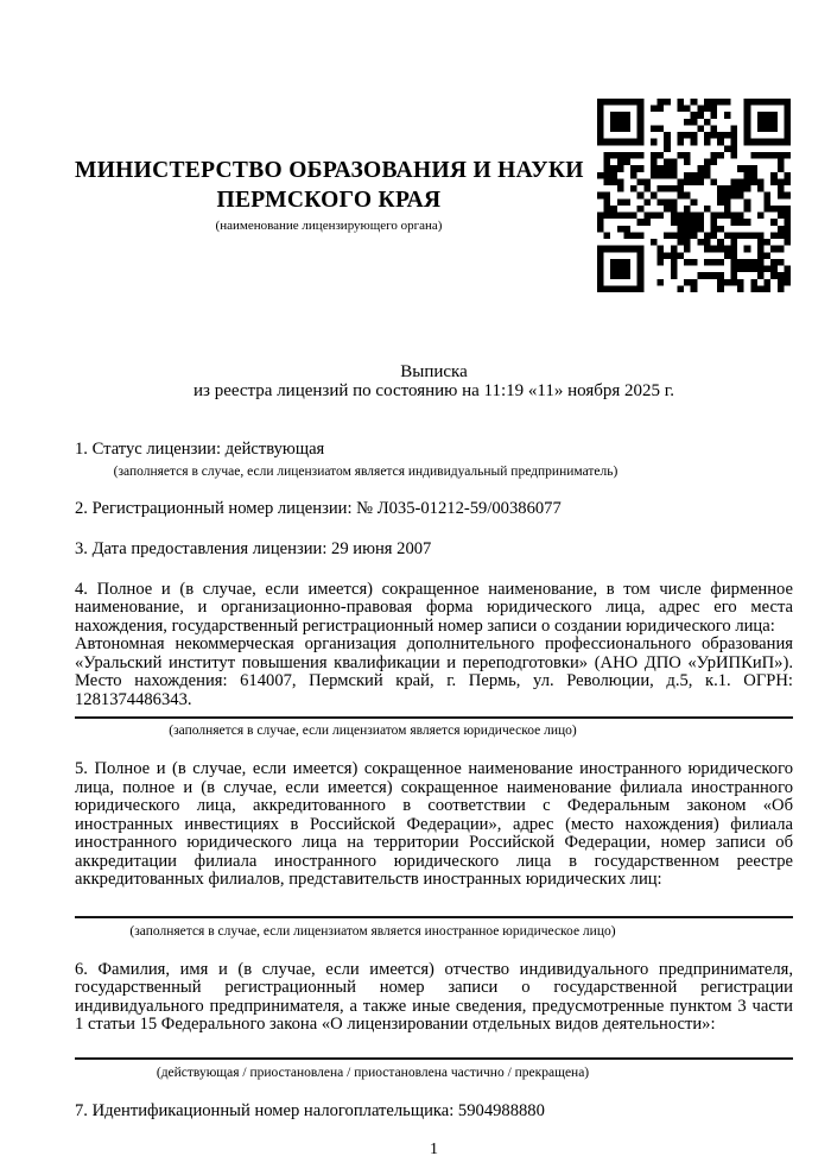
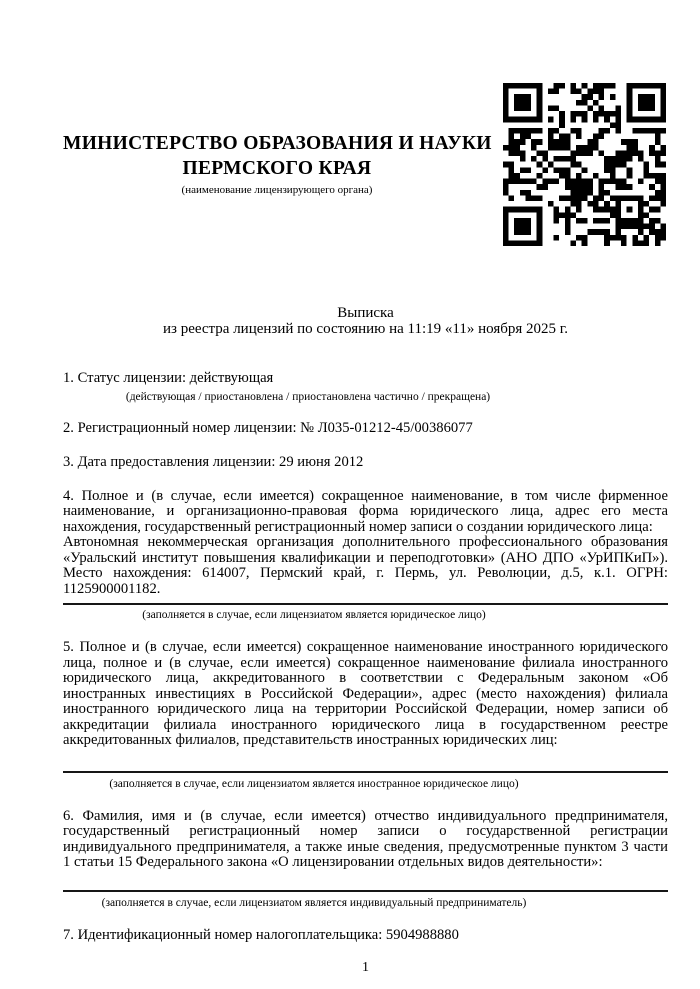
  МИНИСТЕРСТВО ОБРАЗОВАНИЯ И НАУКИ
  ПЕРМСКОГО КРАЯ
  (наименование лицензирующего органа)
  Выписка
  из реестра лицензий по состоянию на 11:19 «11» ноября 2025 г.
  1. Статус лицензии: действующая
- (заполняется в случае, если лицензиатом является индивидуальный предприниматель)
+ (действующая / приостановлена / приостановлена частично / прекращена)
- 2. Регистрационный номер лицензии: № Л035-01212-59/00386077
+ 2. Регистрационный номер лицензии: № Л035-01212-45/00386077
- 3. Дата предоставления лицензии: 29 июня 2007
+ 3. Дата предоставления лицензии: 29 июня 2012
  4. Полное и (в случае, если имеется) сокращенное наименование, в том числе фирменное наименование, и организационно-правовая форма юридического лица, адрес его места нахождения, государственный регистрационный номер записи о создании юридического лица:
- Автономная некоммерческая организация дополнительного профессионального образования «Уральский институт повышения квалификации и переподготовки» (АНО ДПО «УрИПКиП»). Место нахождения: 614007, Пермский край, г. Пермь, ул. Революции, д.5, к.1. ОГРН: 1281374486343.
+ Автономная некоммерческая организация дополнительного профессионального образования «Уральский институт повышения квалификации и переподготовки» (АНО ДПО «УрИПКиП»). Место нахождения: 614007, Пермский край, г. Пермь, ул. Революции, д.5, к.1. ОГРН: 1125900001182.
  (заполняется в случае, если лицензиатом является юридическое лицо)
  5. Полное и (в случае, если имеется) сокращенное наименование иностранного юридического лица, полное и (в случае, если имеется) сокращенное наименование филиала иностранного юридического лица, аккредитованного в соответствии с Федеральным законом «Об иностранных инвестициях в Российской Федерации», адрес (место нахождения) филиала иностранного юридического лица на территории Российской Федерации, номер записи об аккредитации филиала иностранного юридического лица в государственном реестре аккредитованных филиалов, представительств иностранных юридических лиц:
  (заполняется в случае, если лицензиатом является иностранное юридическое лицо)
  6. Фамилия, имя и (в случае, если имеется) отчество индивидуального предпринимателя, государственный регистрационный номер записи о государственной регистрации индивидуального предпринимателя, а также иные сведения, предусмотренные пунктом 3 части 1 статьи 15 Федерального закона «О лицензировании отдельных видов деятельности»:
- (действующая / приостановлена / приостановлена частично / прекращена)
+ (заполняется в случае, если лицензиатом является индивидуальный предприниматель)
  7. Идентификационный номер налогоплательщика: 5904988880
  1
